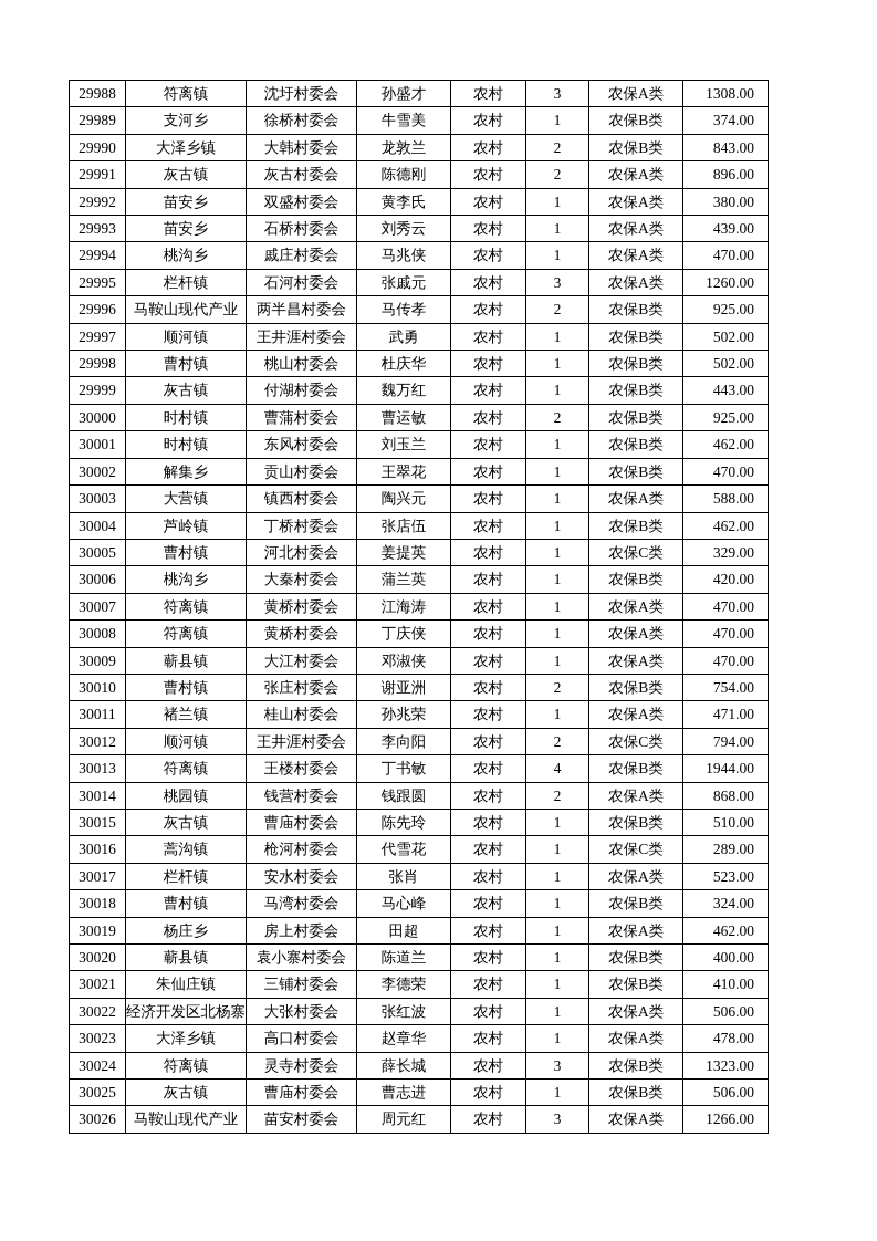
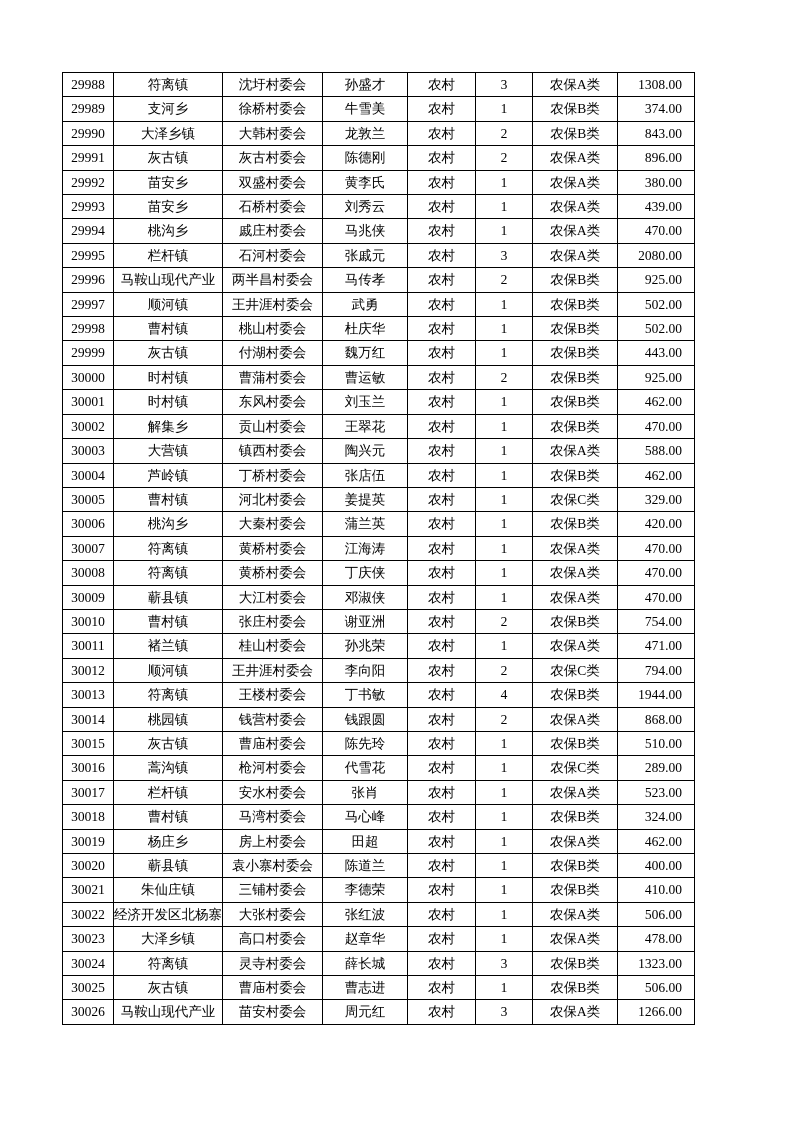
  29988	符离镇	沈圩村委会	孙盛才	农村	3	农保A类	1308.00
  29989	支河乡	徐桥村委会	牛雪美	农村	1	农保B类	374.00
  29990	大泽乡镇	大韩村委会	龙敦兰	农村	2	农保B类	843.00
  29991	灰古镇	灰古村委会	陈德刚	农村	2	农保A类	896.00
  29992	苗安乡	双盛村委会	黄李氏	农村	1	农保A类	380.00
  29993	苗安乡	石桥村委会	刘秀云	农村	1	农保A类	439.00
  29994	桃沟乡	戚庄村委会	马兆侠	农村	1	农保A类	470.00
- 29995	栏杆镇	石河村委会	张戚元	农村	3	农保A类	1260.00
+ 29995	栏杆镇	石河村委会	张戚元	农村	3	农保A类	2080.00
  29996	马鞍山现代产业	两半昌村委会	马传孝	农村	2	农保B类	925.00
  29997	顺河镇	王井涯村委会	武勇	农村	1	农保B类	502.00
  29998	曹村镇	桃山村委会	杜庆华	农村	1	农保B类	502.00
  29999	灰古镇	付湖村委会	魏万红	农村	1	农保B类	443.00
  30000	时村镇	曹蒲村委会	曹运敏	农村	2	农保B类	925.00
  30001	时村镇	东风村委会	刘玉兰	农村	1	农保B类	462.00
  30002	解集乡	贡山村委会	王翠花	农村	1	农保B类	470.00
  30003	大营镇	镇西村委会	陶兴元	农村	1	农保A类	588.00
  30004	芦岭镇	丁桥村委会	张店伍	农村	1	农保B类	462.00
  30005	曹村镇	河北村委会	姜提英	农村	1	农保C类	329.00
  30006	桃沟乡	大秦村委会	蒲兰英	农村	1	农保B类	420.00
  30007	符离镇	黄桥村委会	江海涛	农村	1	农保A类	470.00
  30008	符离镇	黄桥村委会	丁庆侠	农村	1	农保A类	470.00
  30009	蕲县镇	大江村委会	邓淑侠	农村	1	农保A类	470.00
  30010	曹村镇	张庄村委会	谢亚洲	农村	2	农保B类	754.00
  30011	褚兰镇	桂山村委会	孙兆荣	农村	1	农保A类	471.00
  30012	顺河镇	王井涯村委会	李向阳	农村	2	农保C类	794.00
  30013	符离镇	王楼村委会	丁书敏	农村	4	农保B类	1944.00
  30014	桃园镇	钱营村委会	钱跟圆	农村	2	农保A类	868.00
  30015	灰古镇	曹庙村委会	陈先玲	农村	1	农保B类	510.00
  30016	蒿沟镇	枪河村委会	代雪花	农村	1	农保C类	289.00
  30017	栏杆镇	安水村委会	张肖	农村	1	农保A类	523.00
  30018	曹村镇	马湾村委会	马心峰	农村	1	农保B类	324.00
  30019	杨庄乡	房上村委会	田超	农村	1	农保A类	462.00
  30020	蕲县镇	袁小寨村委会	陈道兰	农村	1	农保B类	400.00
  30021	朱仙庄镇	三铺村委会	李德荣	农村	1	农保B类	410.00
  30022	经济开发区北杨寨	大张村委会	张红波	农村	1	农保A类	506.00
  30023	大泽乡镇	高口村委会	赵章华	农村	1	农保A类	478.00
  30024	符离镇	灵寺村委会	薛长城	农村	3	农保B类	1323.00
  30025	灰古镇	曹庙村委会	曹志进	农村	1	农保B类	506.00
  30026	马鞍山现代产业	苗安村委会	周元红	农村	3	农保A类	1266.00
